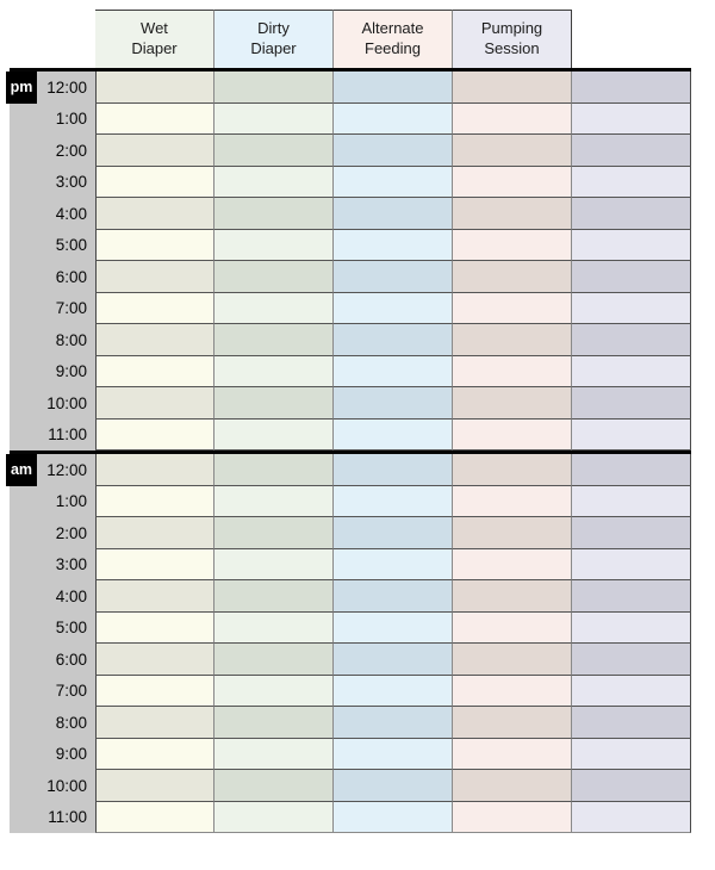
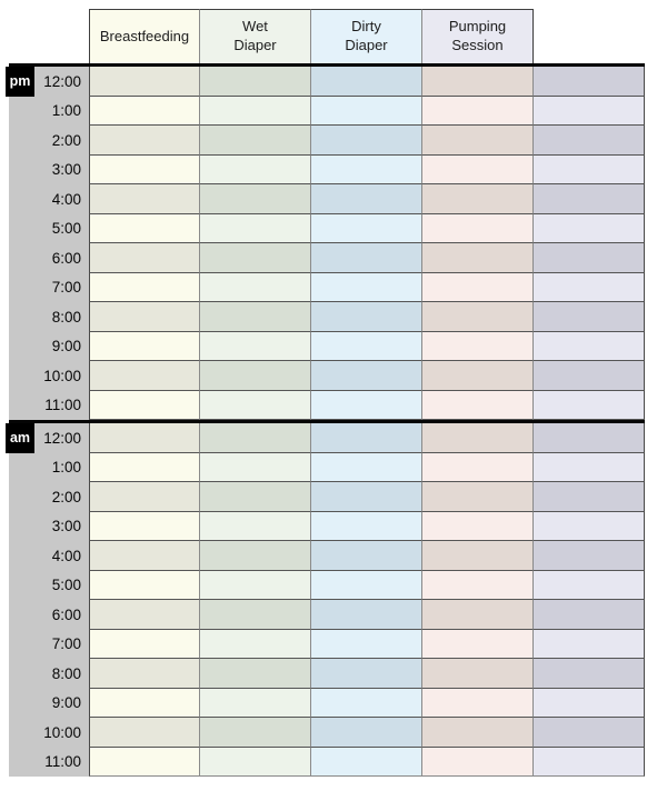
+ Breastfeeding
  Wet
  Diaper
  Dirty
  Diaper
- Alternate
- Feeding
  Pumping
  Session
  pm
  12:00
  1:00
  2:00
  3:00
  4:00
  5:00
  6:00
  7:00
  8:00
  9:00
  10:00
  11:00
  am
  12:00
  1:00
  2:00
  3:00
  4:00
  5:00
  6:00
  7:00
  8:00
  9:00
  10:00
  11:00
